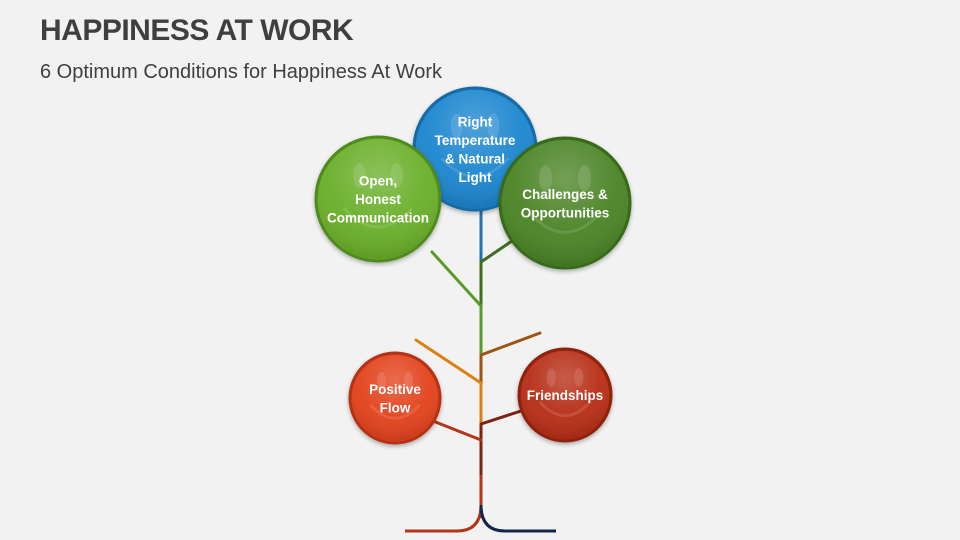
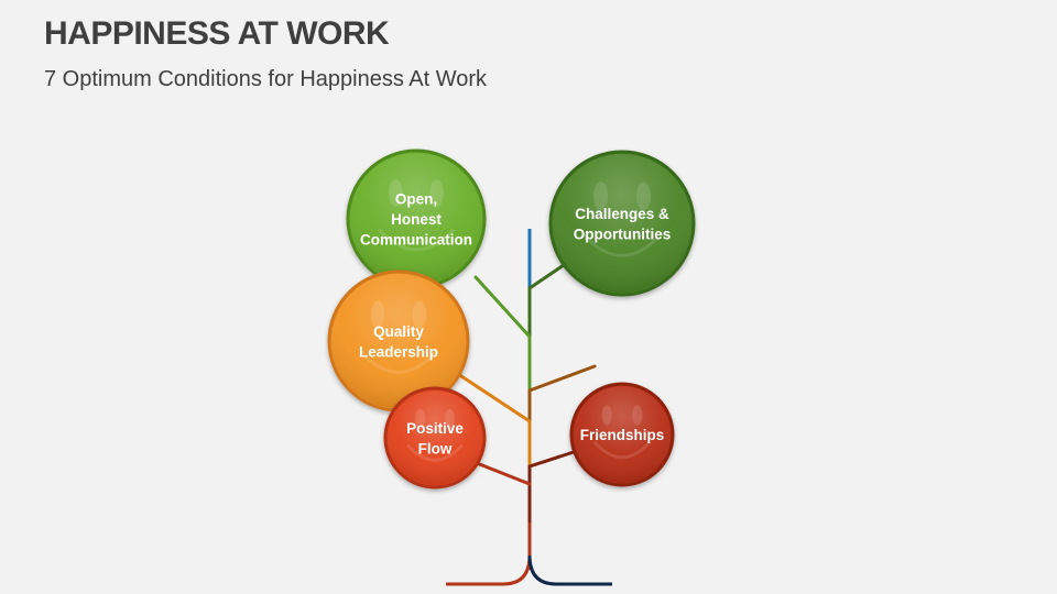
  HAPPINESS AT WORK
- 6 Optimum Conditions for Happiness At Work
+ 7 Optimum Conditions for Happiness At Work
- Right Temperature & Natural Light
  Open, Honest Communication
  Challenges & Opportunities
+ Quality Leadership
  Positive Flow
  Friendships
